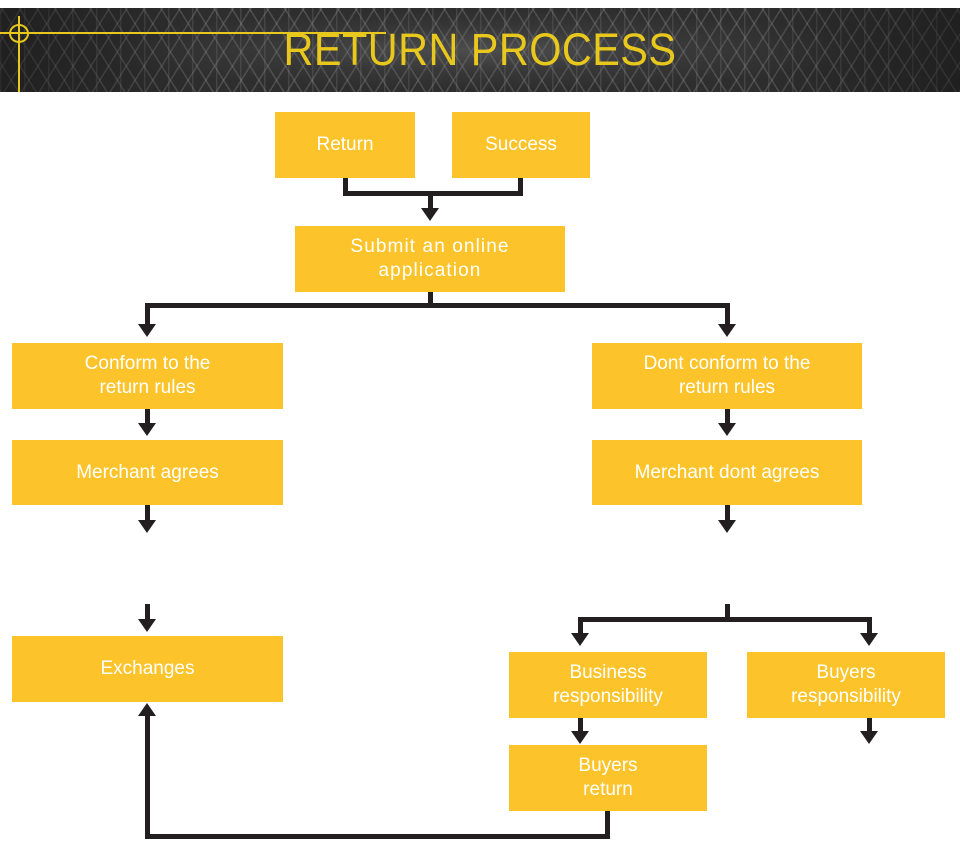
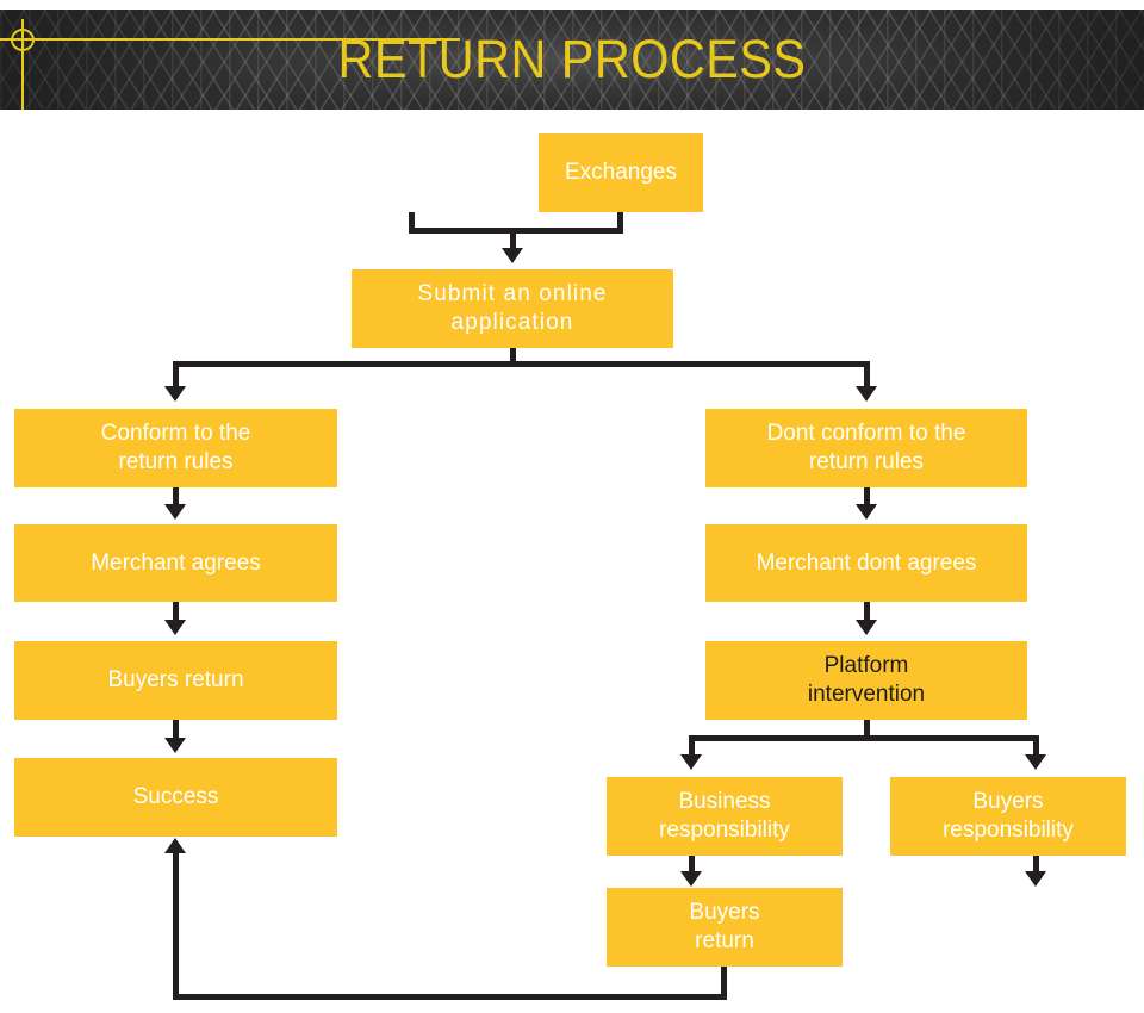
  RETURN PROCESS
- Return
- Success
+ Exchanges
  Submit an online
  application
  Conform to the
  return rules
  Dont conform to the
  return rules
  Merchant agrees
  Merchant dont agrees
+ Buyers return
+ Platform
+ intervention
- Exchanges
+ Success
  Business
  responsibility
  Buyers
  responsibility
  Buyers
  return
